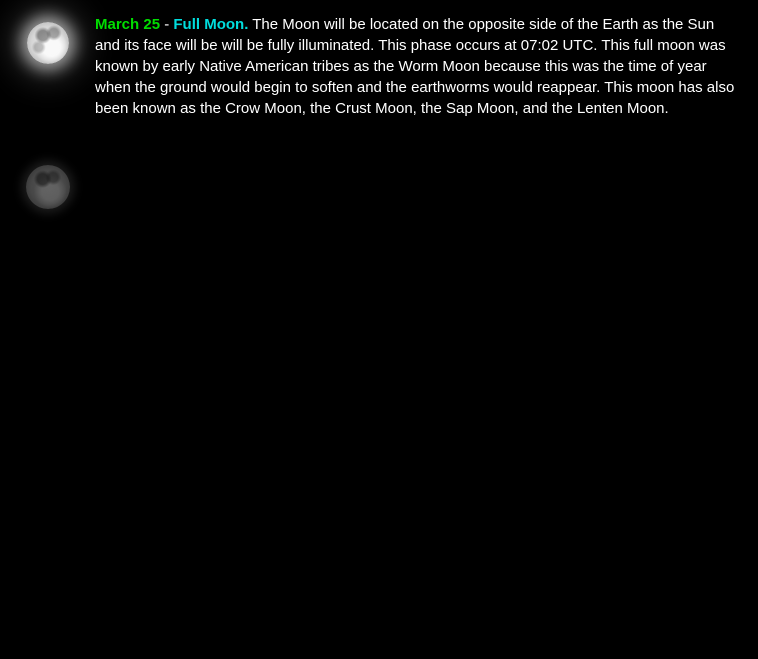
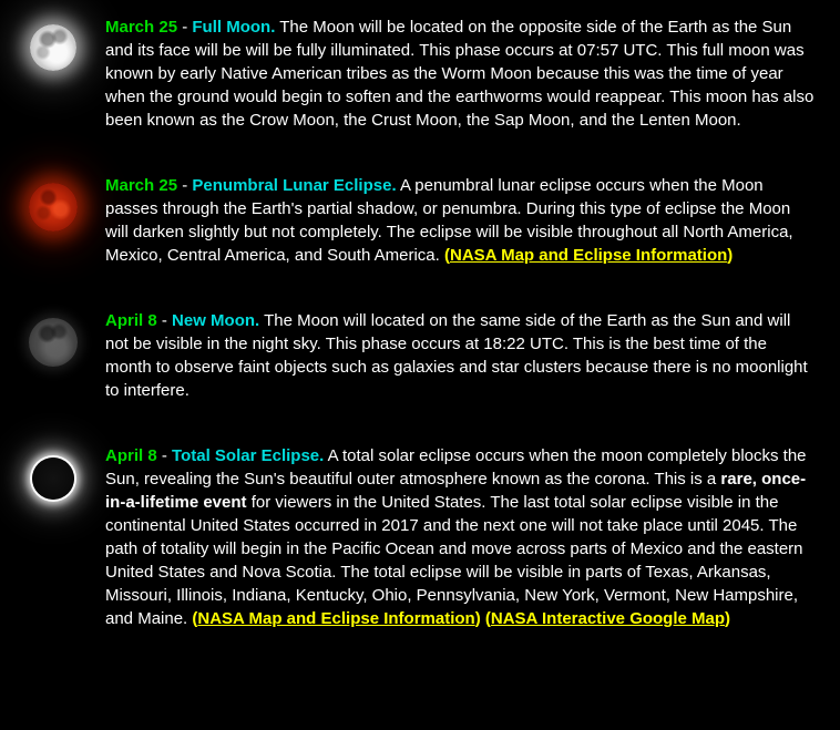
- March 25 - Full Moon. The Moon will be located on the opposite side of the Earth as the Sun and its face will be will be fully illuminated. This phase occurs at 07:02 UTC. This full moon was known by early Native American tribes as the Worm Moon because this was the time of year when the ground would begin to soften and the earthworms would reappear. This moon has also been known as the Crow Moon, the Crust Moon, the Sap Moon, and the Lenten Moon.
+ March 25 - Full Moon. The Moon will be located on the opposite side of the Earth as the Sun and its face will be will be fully illuminated. This phase occurs at 07:57 UTC. This full moon was known by early Native American tribes as the Worm Moon because this was the time of year when the ground would begin to soften and the earthworms would reappear. This moon has also been known as the Crow Moon, the Crust Moon, the Sap Moon, and the Lenten Moon.
+ March 25 - Penumbral Lunar Eclipse. A penumbral lunar eclipse occurs when the Moon passes through the Earth's partial shadow, or penumbra. During this type of eclipse the Moon will darken slightly but not completely. The eclipse will be visible throughout all North America, Mexico, Central America, and South America. (NASA Map and Eclipse Information)
+ April 8 - New Moon. The Moon will located on the same side of the Earth as the Sun and will not be visible in the night sky. This phase occurs at 18:22 UTC. This is the best time of the month to observe faint objects such as galaxies and star clusters because there is no moonlight to interfere.
+ April 8 - Total Solar Eclipse. A total solar eclipse occurs when the moon completely blocks the Sun, revealing the Sun's beautiful outer atmosphere known as the corona. This is a rare, once-in-a-lifetime event for viewers in the United States. The last total solar eclipse visible in the continental United States occurred in 2017 and the next one will not take place until 2045. The path of totality will begin in the Pacific Ocean and move across parts of Mexico and the eastern United States and Nova Scotia. The total eclipse will be visible in parts of Texas, Arkansas, Missouri, Illinois, Indiana, Kentucky, Ohio, Pennsylvania, New York, Vermont, New Hampshire, and Maine. (NASA Map and Eclipse Information) (NASA Interactive Google Map)
